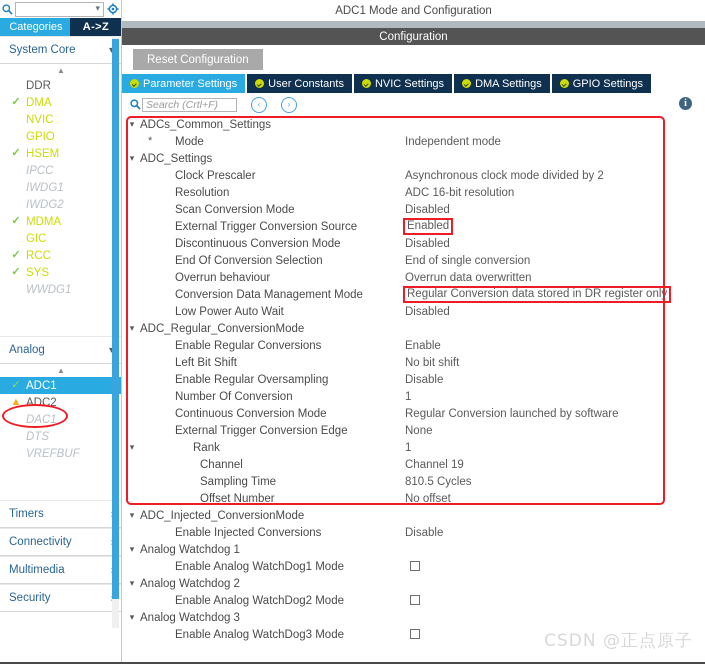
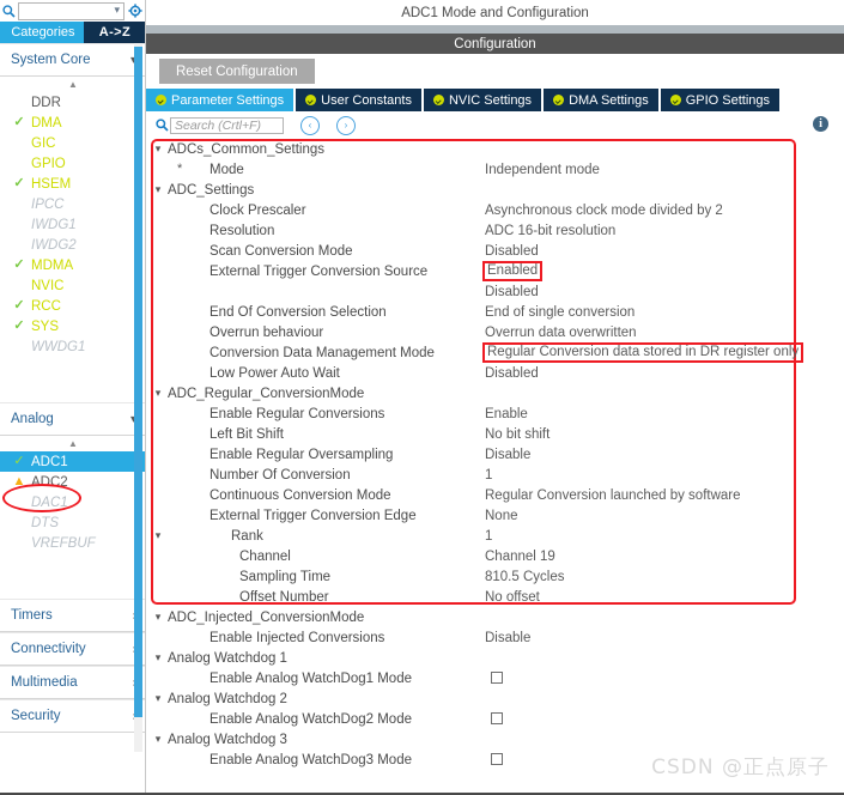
  ▾
  Categories
  A->Z
  System Core
  ▲
  DDR
  ✓
  DMA
- NVIC
+ GIC
  GPIO
  ✓
  HSEM
  IPCC
  IWDG1
  IWDG2
  ✓
  MDMA
- GIC
+ NVIC
  ✓
  RCC
  ✓
  SYS
  WWDG1
  Analog
  ▲
  ✓
  ADC1
  ▲
  ADC2
  DAC1
  DTS
  VREFBUF
  Timers
  Connectivity
  Multimedia
  Security
  ADC1 Mode and Configuration
  Configuration
  Reset Configuration
  Parameter Settings
  User Constants
  NVIC Settings
  DMA Settings
  GPIO Settings
  Search (Crtl+F)
  ‹
  ›
  i
  ▾
  ADCs_Common_Settings
  *
  Mode
  Independent mode
  ▾
  ADC_Settings
  Clock Prescaler
  Asynchronous clock mode divided by 2
  Resolution
  ADC 16-bit resolution
  Scan Conversion Mode
  Disabled
  External Trigger Conversion Source
  Enabled
- Discontinuous Conversion Mode
  Disabled
  End Of Conversion Selection
  End of single conversion
  Overrun behaviour
  Overrun data overwritten
  Conversion Data Management Mode
  Regular Conversion data stored in DR register only
  Low Power Auto Wait
  Disabled
  ▾
  ADC_Regular_ConversionMode
  Enable Regular Conversions
  Enable
  Left Bit Shift
  No bit shift
  Enable Regular Oversampling
  Disable
  Number Of Conversion
  1
  Continuous Conversion Mode
  Regular Conversion launched by software
  External Trigger Conversion Edge
  None
  ▾
  Rank
  1
  Channel
  Channel 19
  Sampling Time
  810.5 Cycles
  Offset Number
  No offset
  ▾
  ADC_Injected_ConversionMode
  Enable Injected Conversions
  Disable
  ▾
  Analog Watchdog 1
  Enable Analog WatchDog1 Mode
  ▾
  Analog Watchdog 2
  Enable Analog WatchDog2 Mode
  ▾
  Analog Watchdog 3
  Enable Analog WatchDog3 Mode
  CSDN @正点原子
